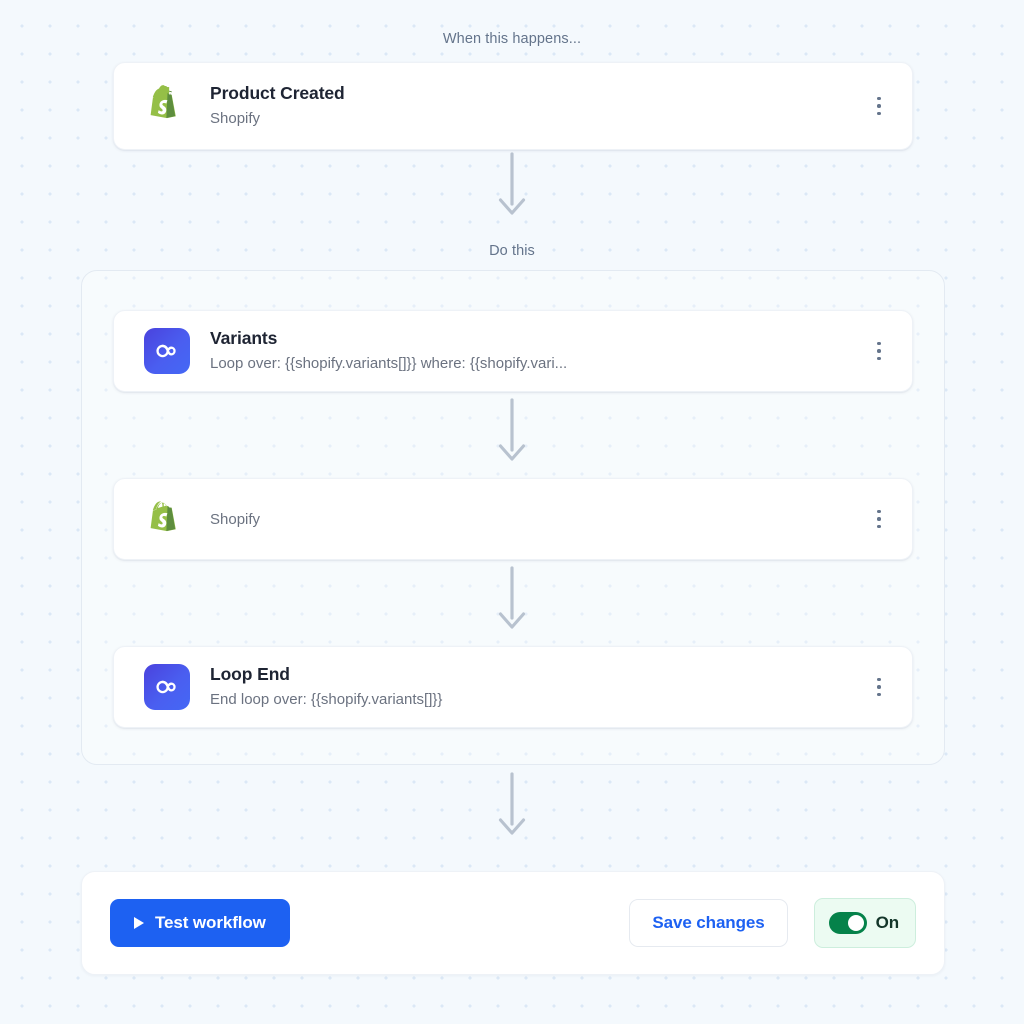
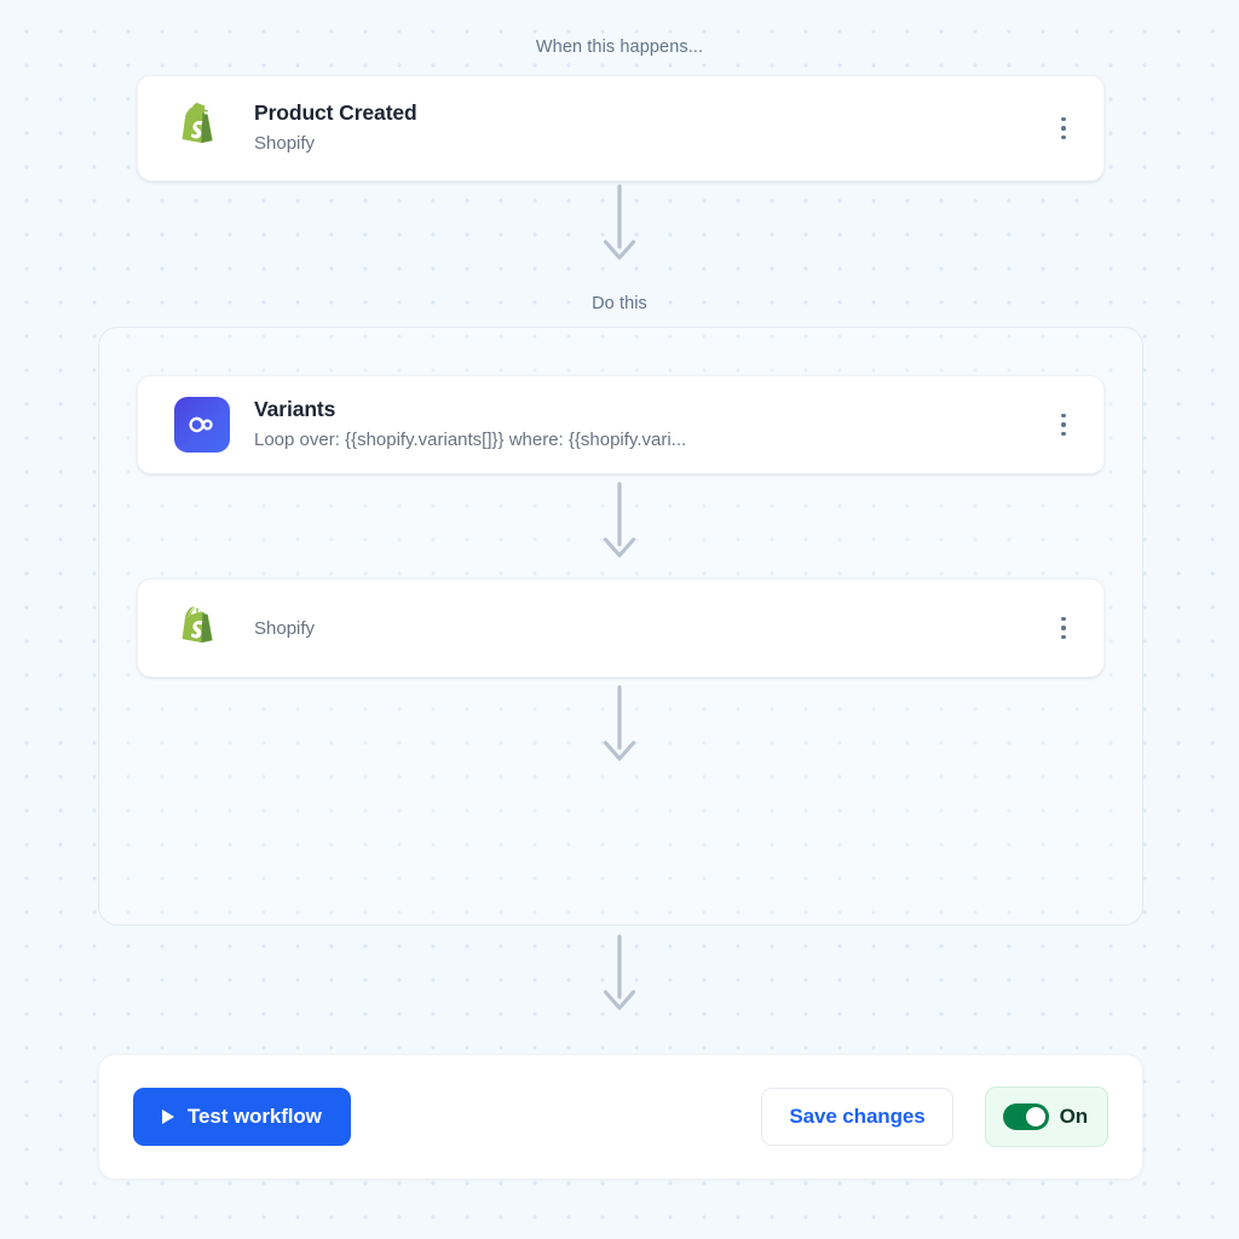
  When this happens...
  Product Created
  Shopify
  Do this
  Variants
  Loop over: {{shopify.variants[]}} where: {{shopify.vari...
  Shopify
- Loop End
- End loop over: {{shopify.variants[]}}
  Test workflow
  Save changes
  On
